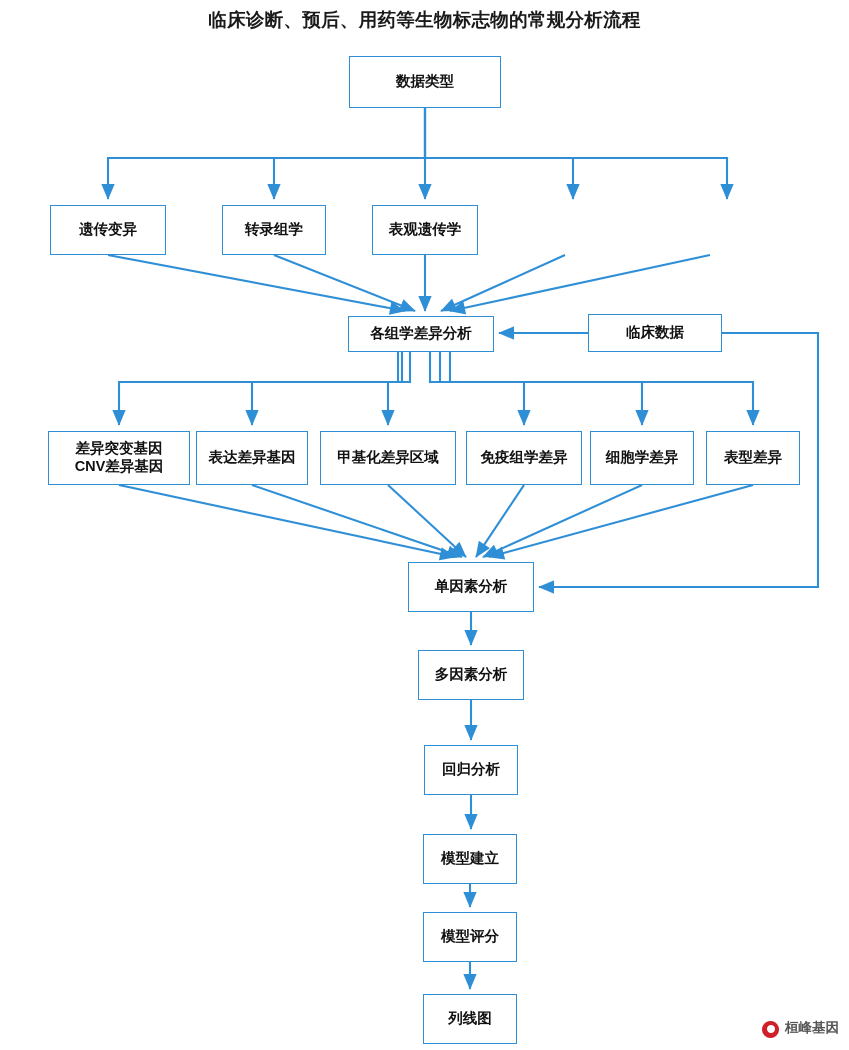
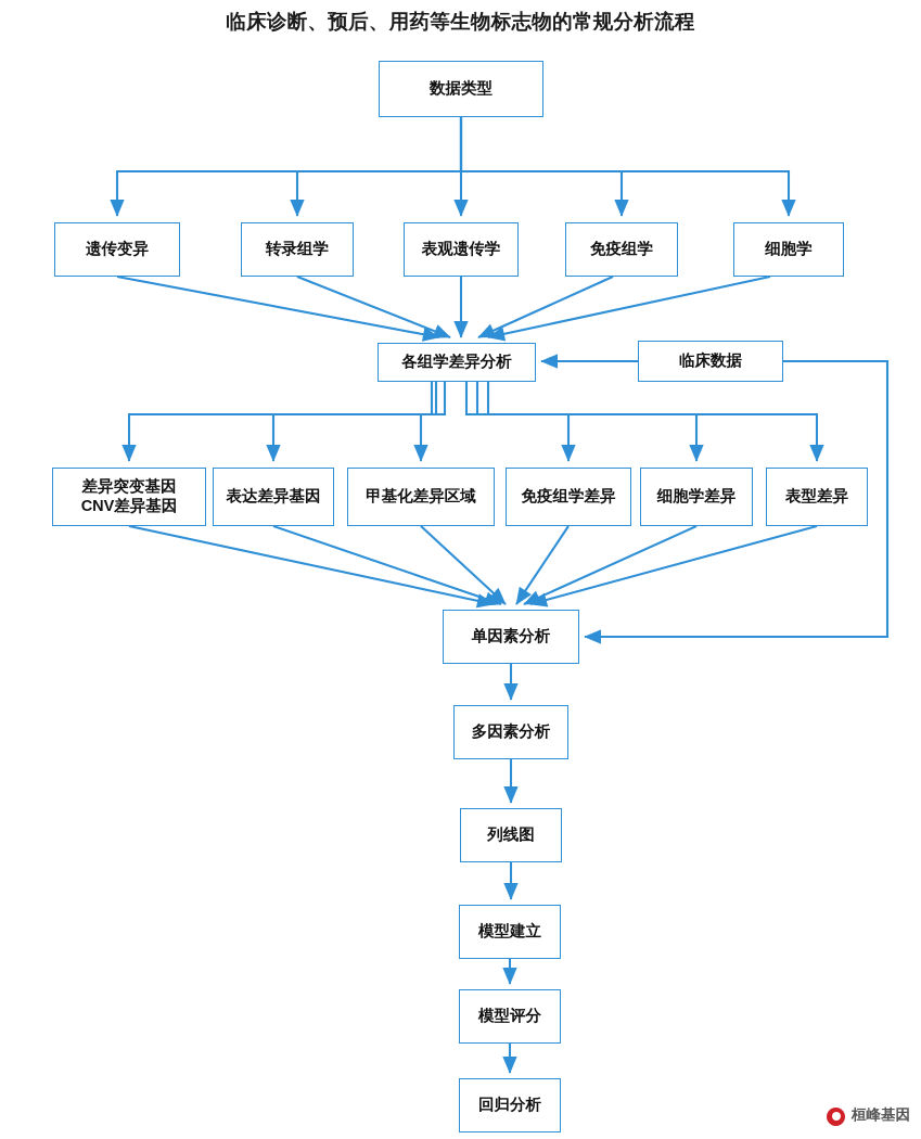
  临床诊断、预后、用药等生物标志物的常规分析流程
  数据类型
  遗传变异
  转录组学
  表观遗传学
+ 免疫组学
+ 细胞学
  各组学差异分析
  临床数据
  差异突变基因
  CNV差异基因
  表达差异基因
  甲基化差异区域
  免疫组学差异
  细胞学差异
  表型差异
  单因素分析
  多因素分析
- 回归分析
+ 列线图
  模型建立
  模型评分
- 列线图
+ 回归分析
  桓峰基因
